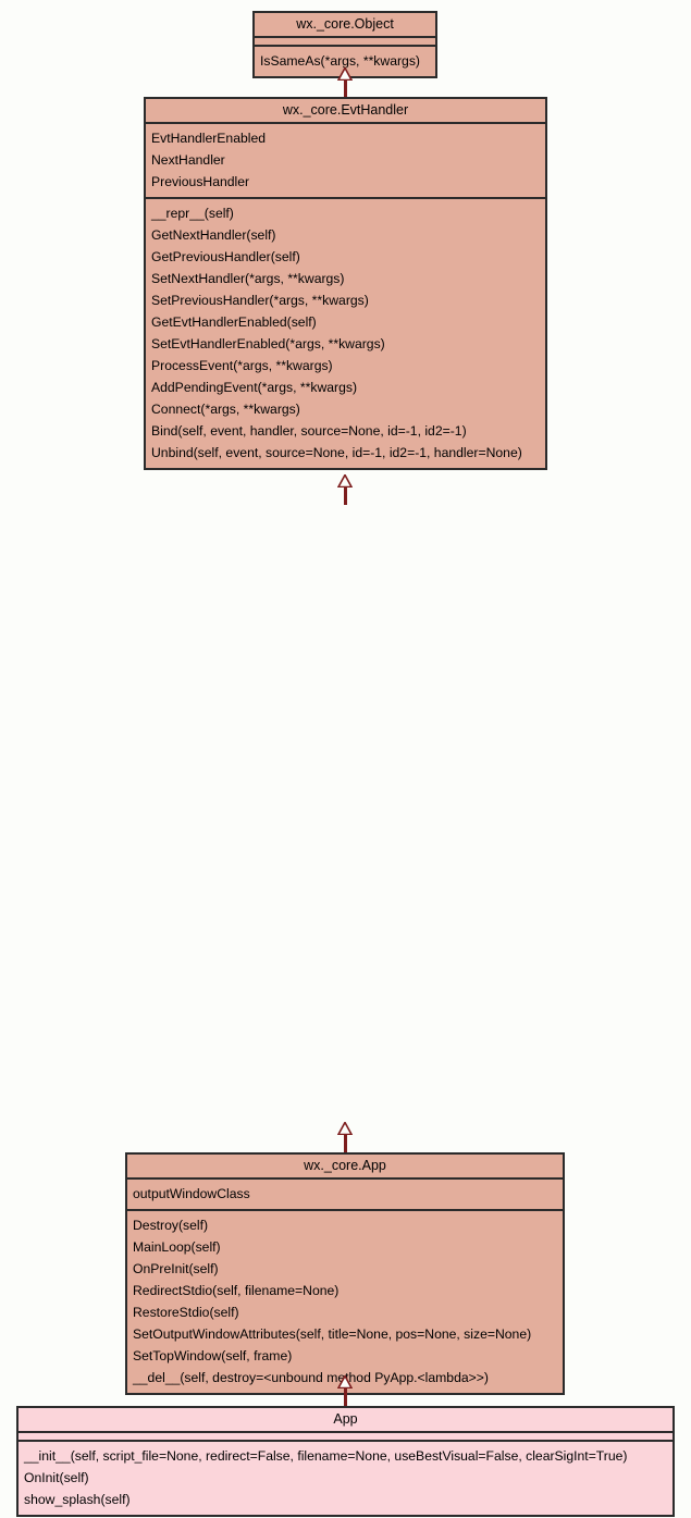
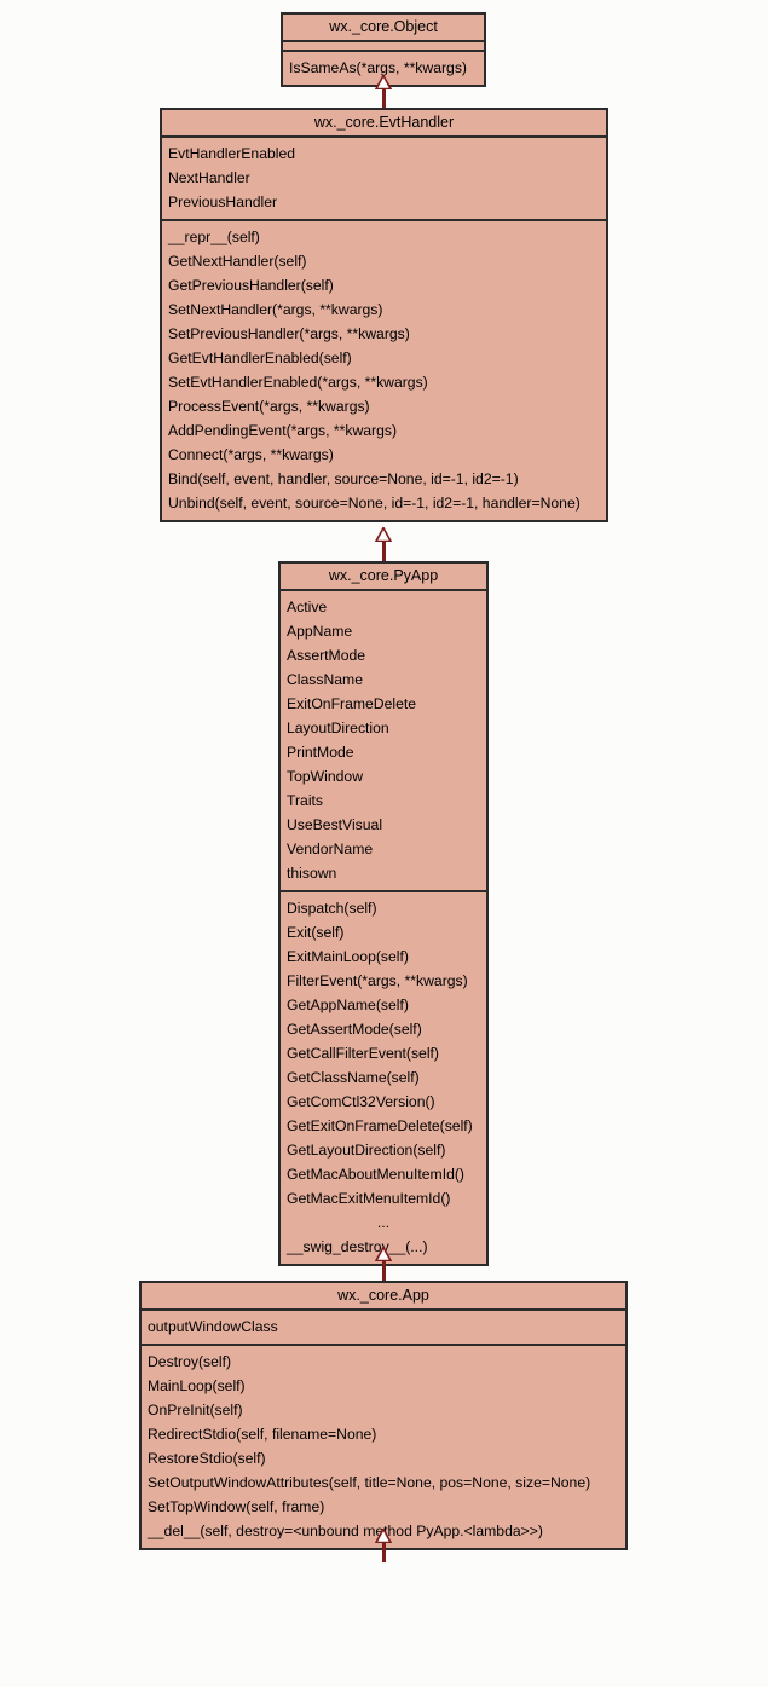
  wx._core.Object
  IsSameAs(*args, **kwargs)
  wx._core.EvtHandler
  EvtHandlerEnabled
  NextHandler
  PreviousHandler
  __repr__(self)
  GetNextHandler(self)
  GetPreviousHandler(self)
  SetNextHandler(*args, **kwargs)
  SetPreviousHandler(*args, **kwargs)
  GetEvtHandlerEnabled(self)
  SetEvtHandlerEnabled(*args, **kwargs)
  ProcessEvent(*args, **kwargs)
  AddPendingEvent(*args, **kwargs)
  Connect(*args, **kwargs)
  Bind(self, event, handler, source=None, id=-1, id2=-1)
  Unbind(self, event, source=None, id=-1, id2=-1, handler=None)
+ wx._core.PyApp
+ Active
+ AppName
+ AssertMode
+ ClassName
+ ExitOnFrameDelete
+ LayoutDirection
+ PrintMode
+ TopWindow
+ Traits
+ UseBestVisual
+ VendorName
+ thisown
+ Dispatch(self)
+ Exit(self)
+ ExitMainLoop(self)
+ FilterEvent(*args, **kwargs)
+ GetAppName(self)
+ GetAssertMode(self)
+ GetCallFilterEvent(self)
+ GetClassName(self)
+ GetComCtl32Version()
+ GetExitOnFrameDelete(self)
+ GetLayoutDirection(self)
+ GetMacAboutMenuItemId()
+ GetMacExitMenuItemId()
+ ...
+ __swig_destroy__(...)
  wx._core.App
  outputWindowClass
  Destroy(self)
  MainLoop(self)
  OnPreInit(self)
  RedirectStdio(self, filename=None)
  RestoreStdio(self)
  SetOutputWindowAttributes(self, title=None, pos=None, size=None)
  SetTopWindow(self, frame)
  __del__(self, destroy=<unbound method PyApp.<lambda>>)
- App
- __init__(self, script_file=None, redirect=False, filename=None, useBestVisual=False, clearSigInt=True)
- OnInit(self)
- show_splash(self)
